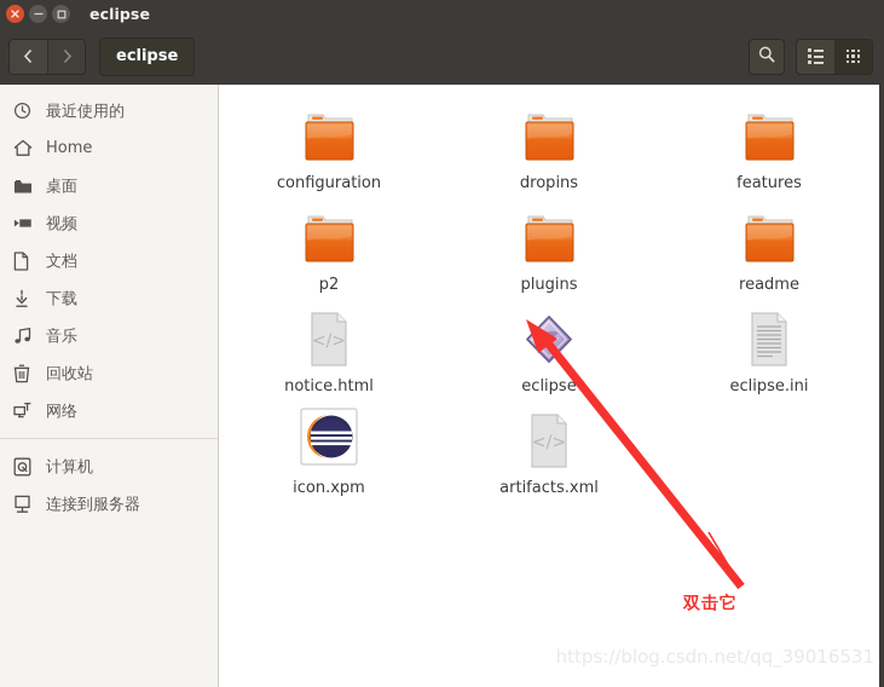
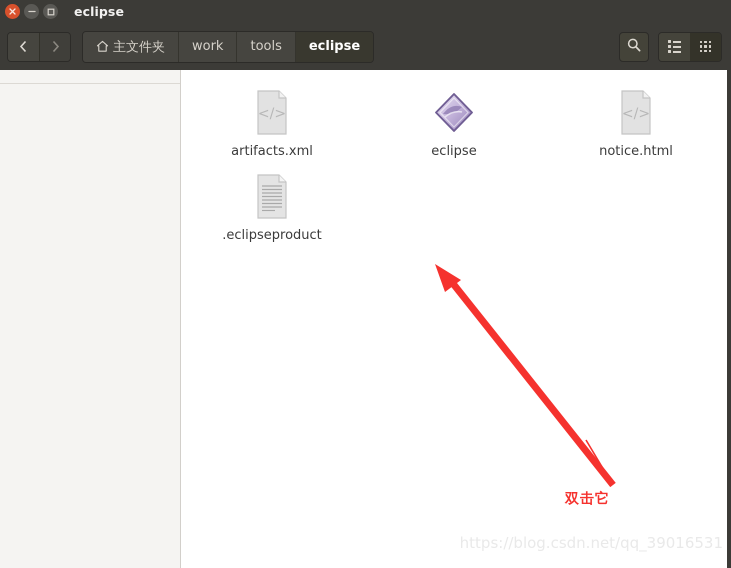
  eclipse
+ 主文件夹
+ work
+ tools
  eclipse
- 最近使用的
- Home
- 桌面
- 视频
- 文档
- 下载
- 音乐
- 回收站
- 网络
- 计算机
- 连接到服务器
- configuration
- dropins
- features
- p2
- plugins
- readme
  </>
- notice.html
+ artifacts.xml
  eclipse
- eclipse.ini
- icon.xpm
  </>
- artifacts.xml
+ notice.html
+ .eclipseproduct
  双击它
